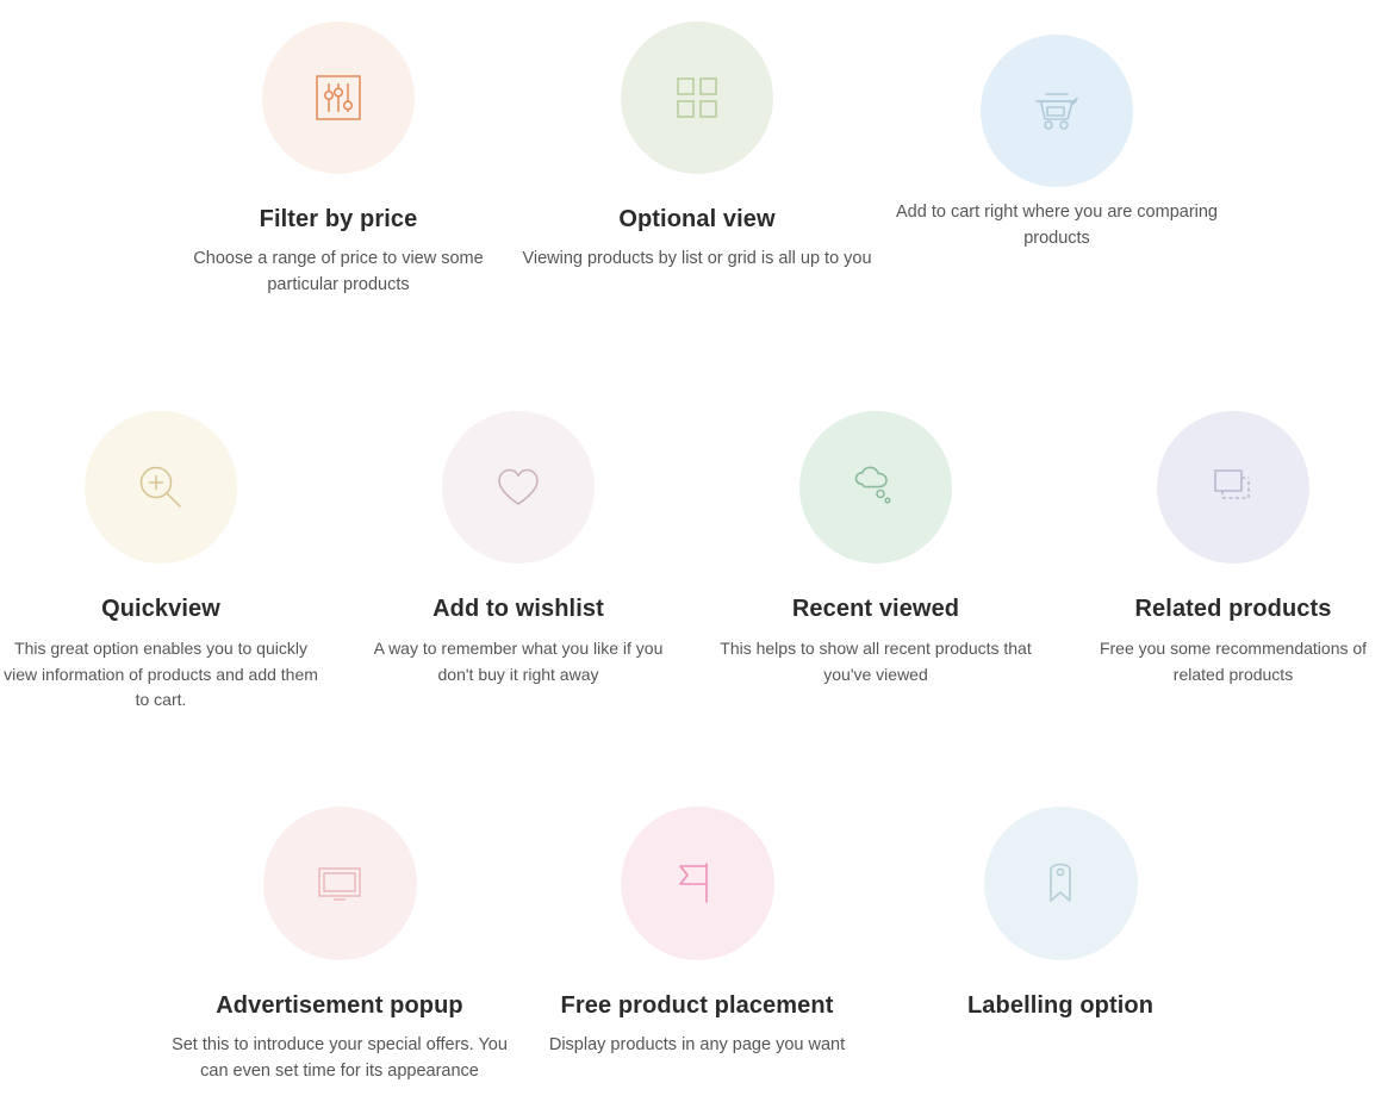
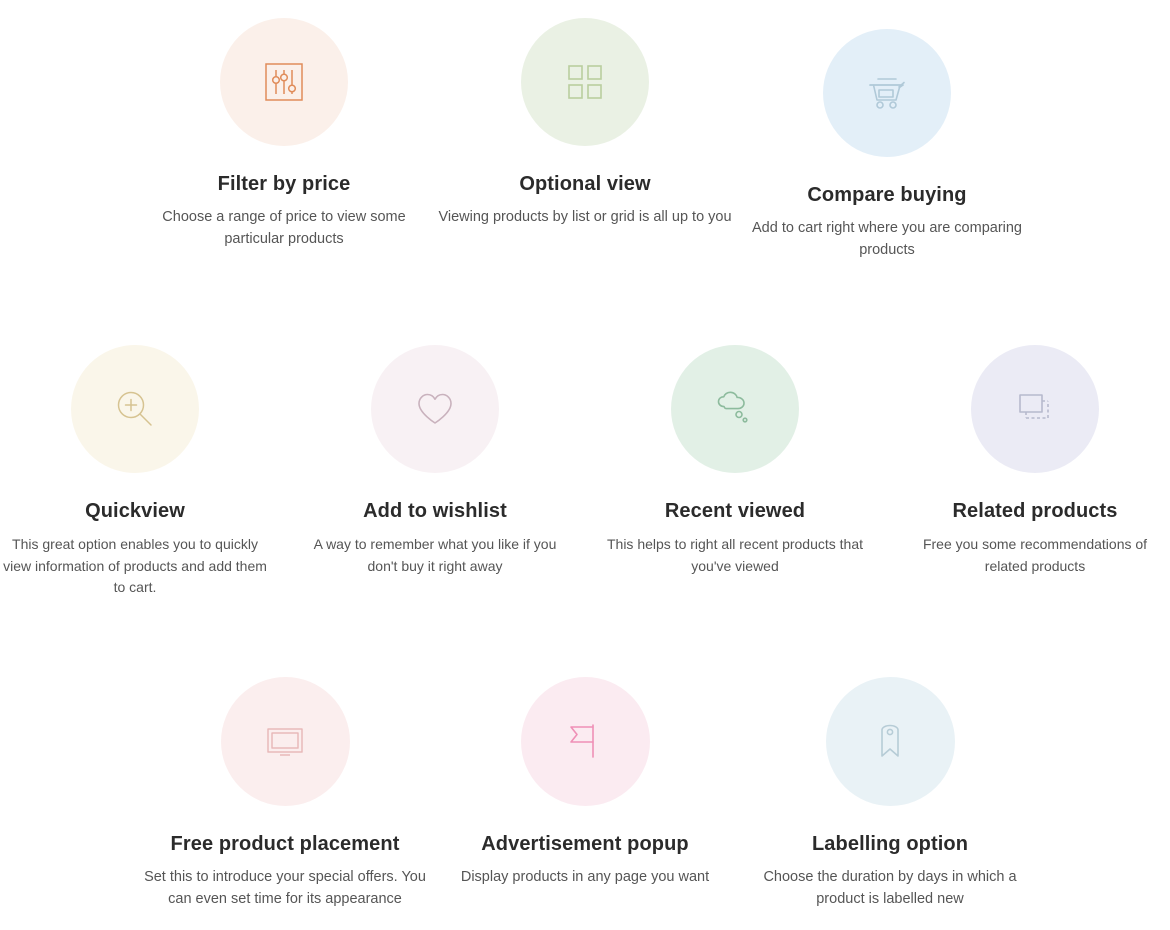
  Filter by price
  Choose a range of price to view some particular products
  Optional view
  Viewing products by list or grid is all up to you
+ Compare buying
  Add to cart right where you are comparing products
  Quickview
  This great option enables you to quickly view information of products and add them to cart.
  Add to wishlist
  A way to remember what you like if you don't buy it right away
  Recent viewed
- This helps to show all recent products that you've viewed
+ This helps to right all recent products that you've viewed
  Related products
  Free you some recommendations of related products
- Advertisement popup
+ Free product placement
  Set this to introduce your special offers. You can even set time for its appearance
- Free product placement
+ Advertisement popup
  Display products in any page you want
  Labelling option
+ Choose the duration by days in which a product is labelled new
